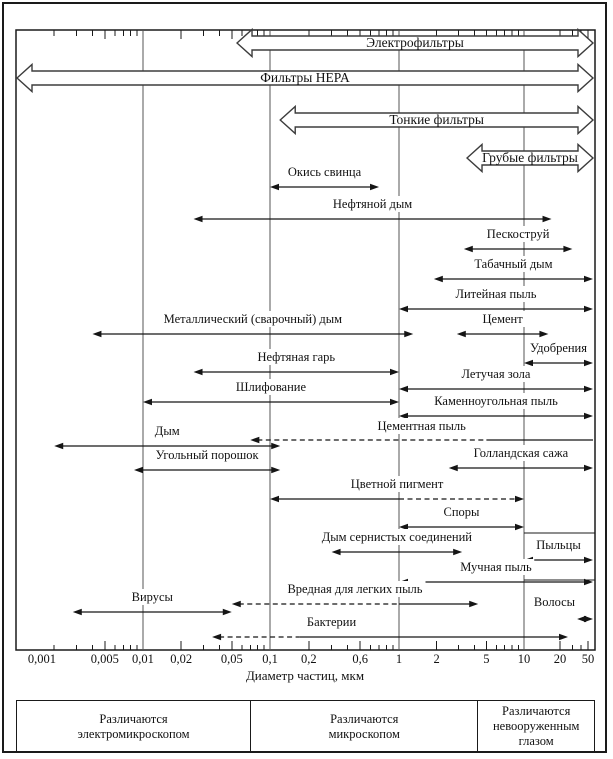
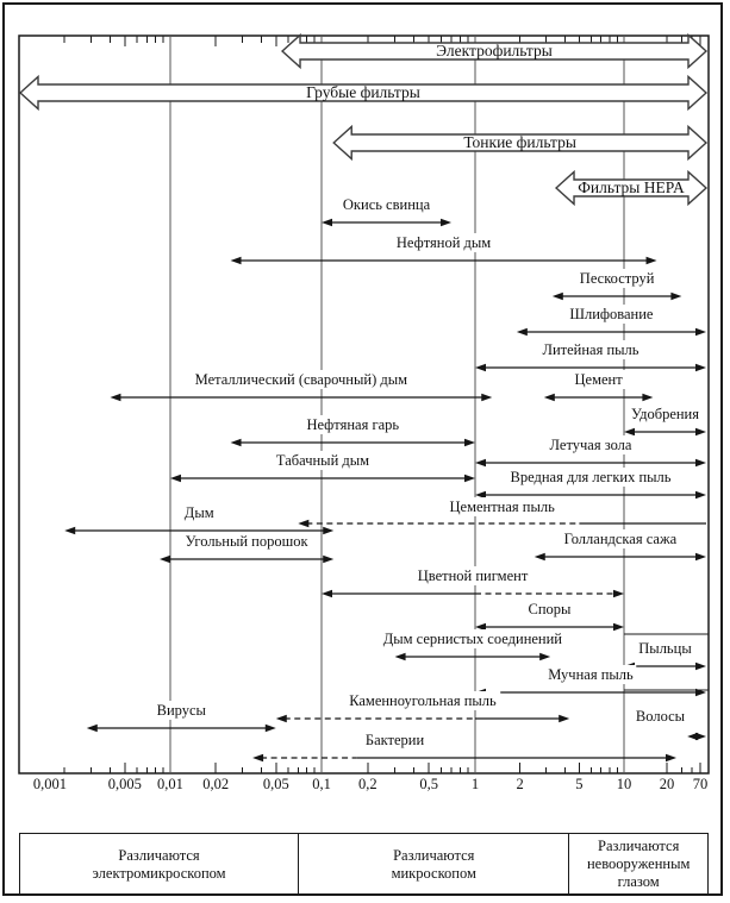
  0,001
  0,005
  0,01
  0,02
  0,05
  0,1
  0,2
- 0,6
+ 0,5
  1
  2
  5
  10
  20
- 50
+ 70
  Электрофильтры
- Фильтры HEPA
+ Грубые фильтры
  Тонкие фильтры
- Грубые фильтры
+ Фильтры HEPA
  Окись свинца
  Нефтяной дым
  Пескоструй
- Табачный дым
+ Шлифование
  Литейная пыль
  Металлический (сварочный) дым
  Цемент
  Удобрения
  Нефтяная гарь
  Летучая зола
- Шлифование
+ Табачный дым
- Каменноугольная пыль
+ Вредная для легких пыль
  Цементная пыль
  Дым
  Голландская сажа
  Угольный порошок
  Цветной пигмент
  Споры
  Дым сернистых соединений
  Пыльцы
  Мучная пыль
- Вредная для легких пыль
+ Каменноугольная пыль
  Вирусы
  Волосы
  Бактерии
- Диаметр частиц, мкм
  Различаются
  электромикроскопом
  Различаются
  микроскопом
  Различаются
  невооруженным
  глазом
